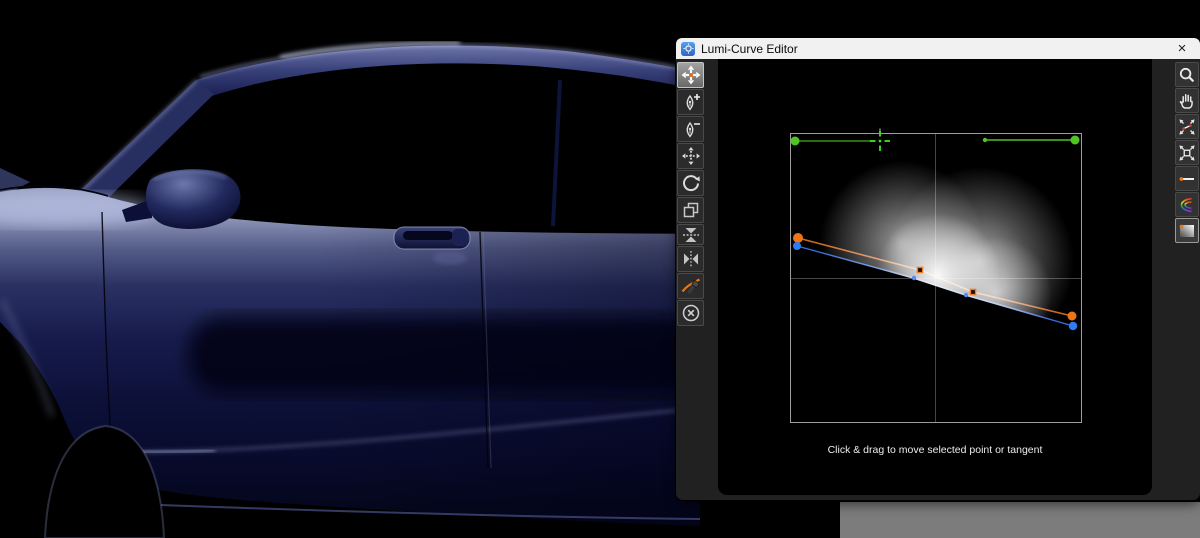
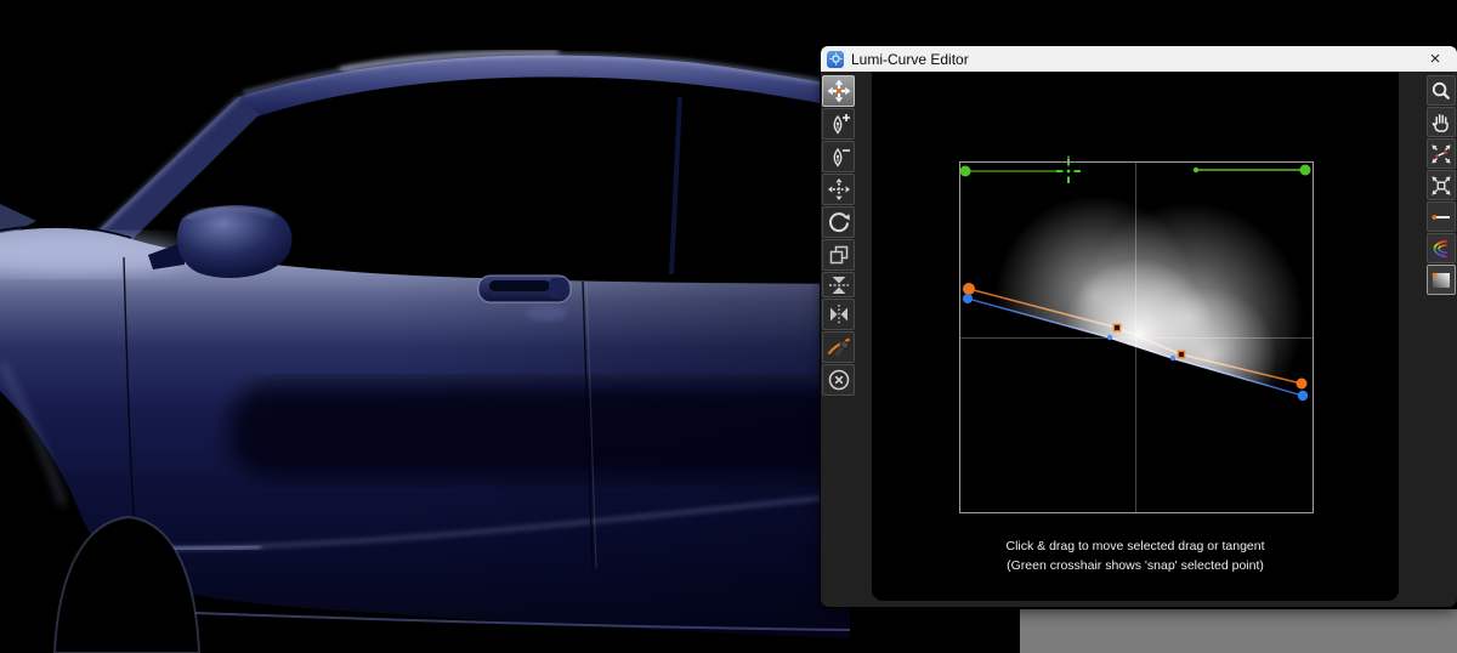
  Lumi-Curve Editor
  ×
- Click & drag to move selected point or tangent
+ Click & drag to move selected drag or tangent
+ (Green crosshair shows 'snap' selected point)
